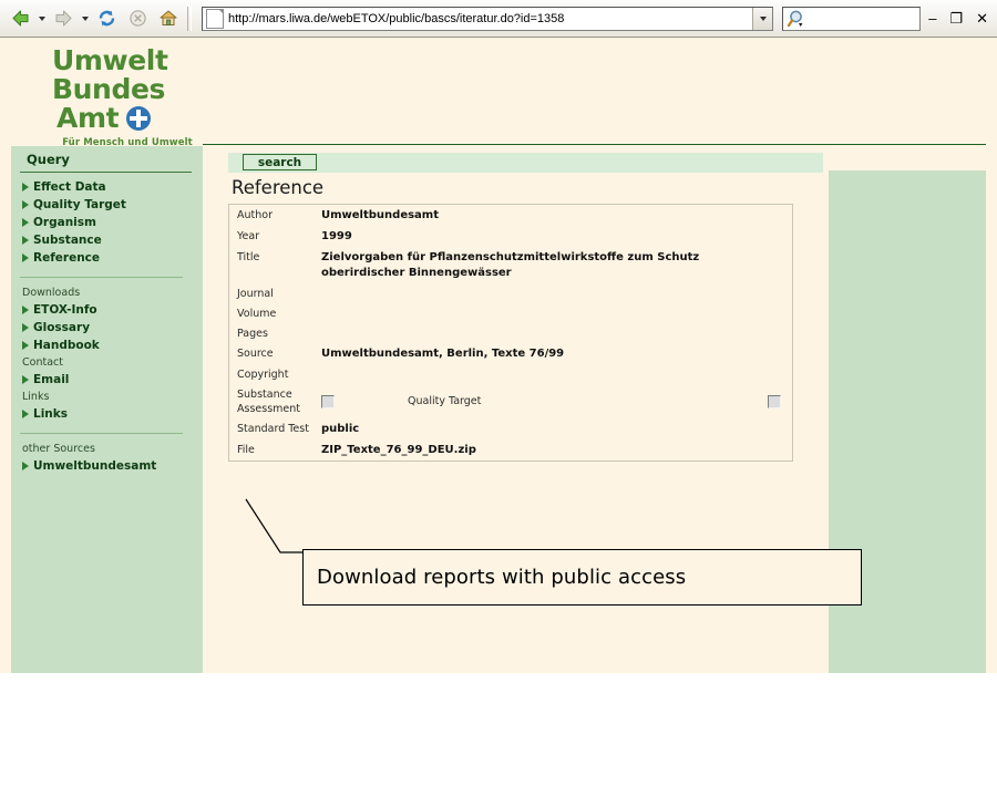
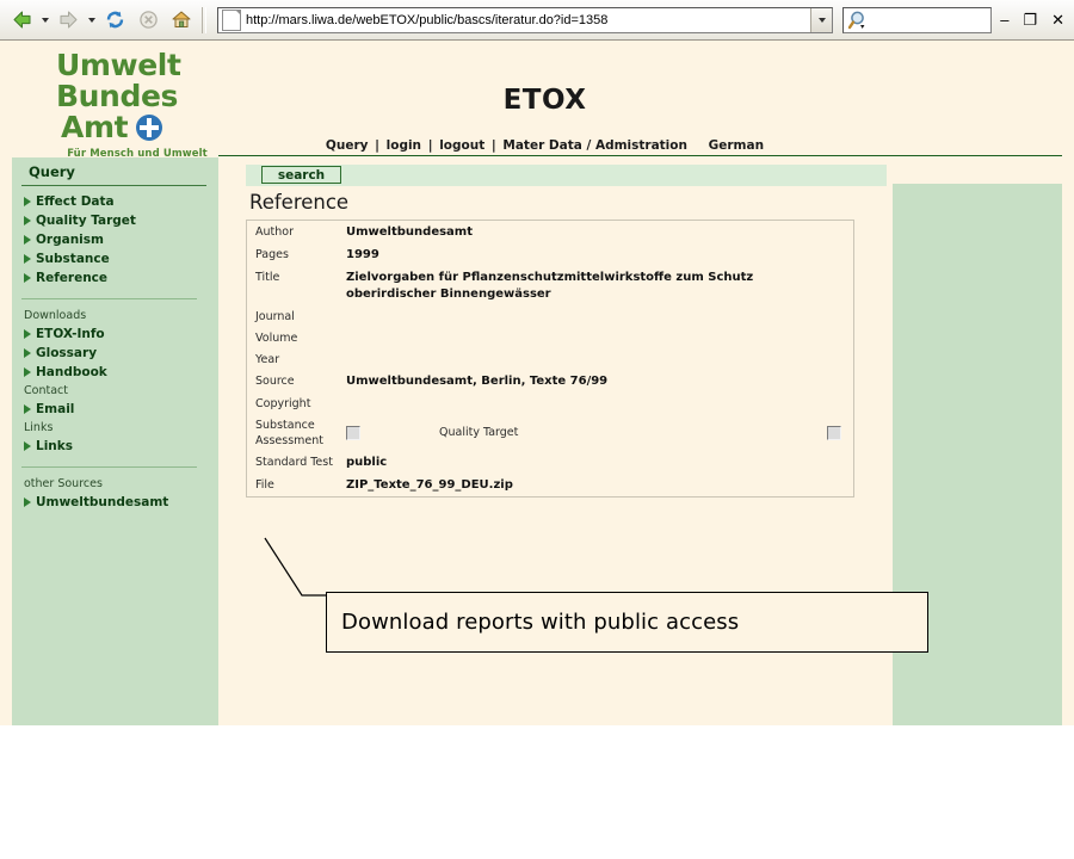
  http://mars.liwa.de/webETOX/public/bascs/iteratur.do?id=1358
  –
  ❐
  ✕
  Umwelt
  Bundes
  Amt
  Für Mensch und Umwelt
+ ETOX
+ Query | login | logout | Mater Data / Admistration German
  Query
  Effect Data
  Quality Target
  Organism
  Substance
  Reference
  Downloads
  ETOX-Info
  Glossary
  Handbook
  Contact
  Email
  Links
  Links
  other Sources
  Umweltbundesamt
  search
  Reference
  Author
  Umweltbundesamt
- Year
+ Pages
  1999
  Title
  Zielvorgaben für Pflanzenschutzmittelwirkstoffe zum Schutz oberirdischer Binnengewässer
  Journal
  Volume
- Pages
+ Year
  Source
  Umweltbundesamt, Berlin, Texte 76/99
  Copyright
  Substance Assessment
  Quality Target
  Standard Test
  public
  File
  ZIP_Texte_76_99_DEU.zip
  Download reports with public access
